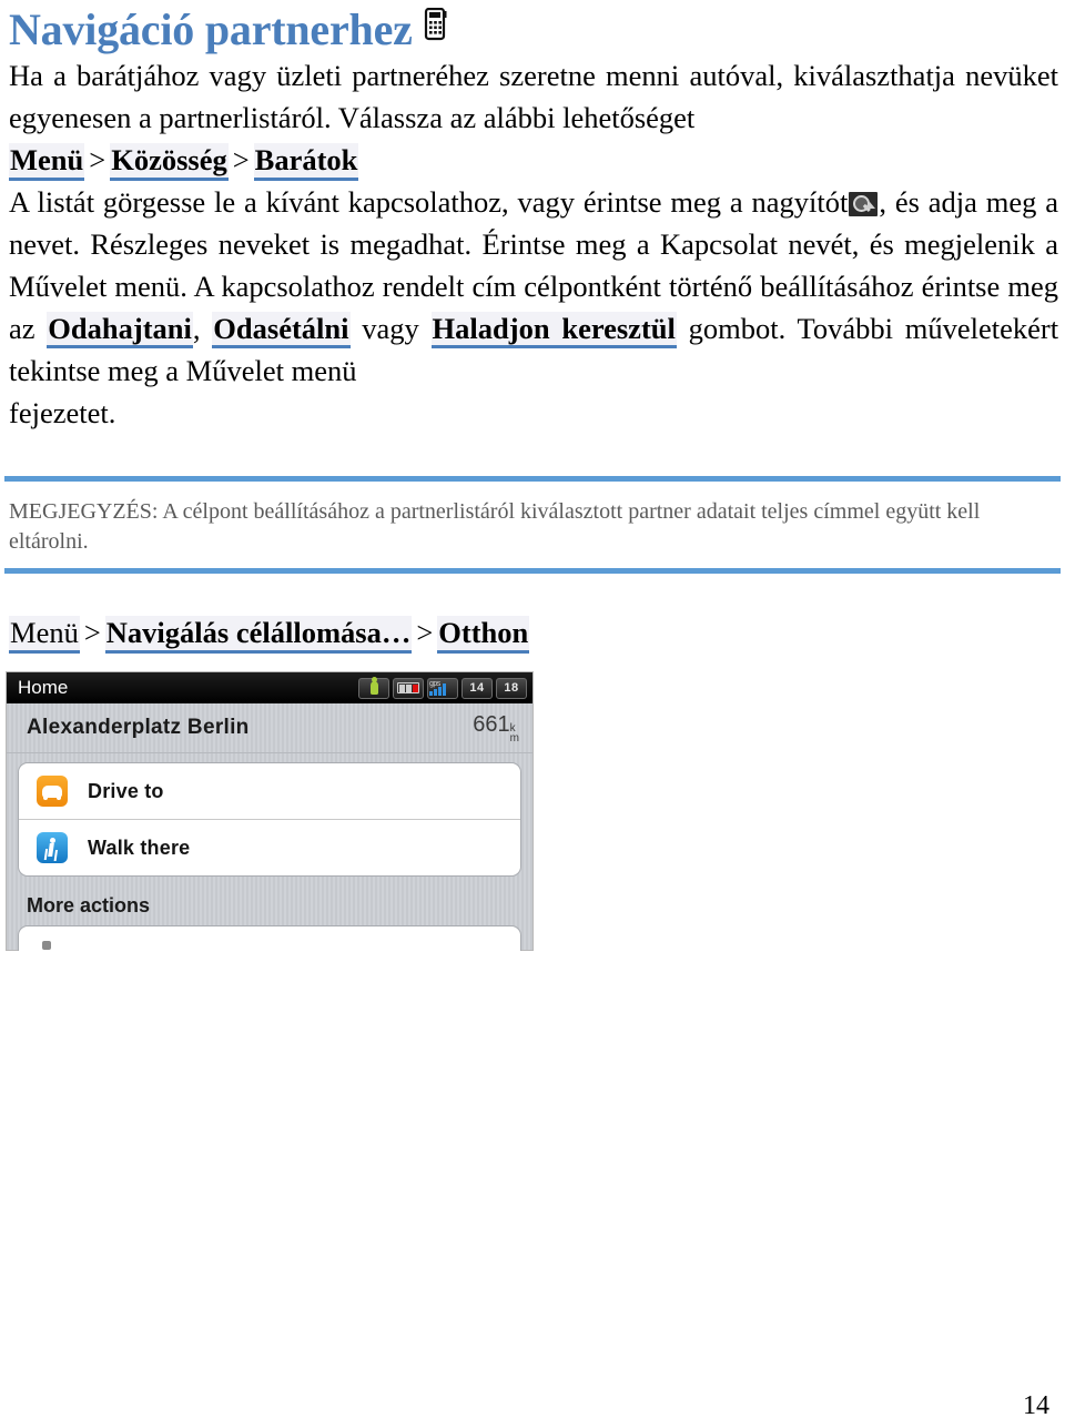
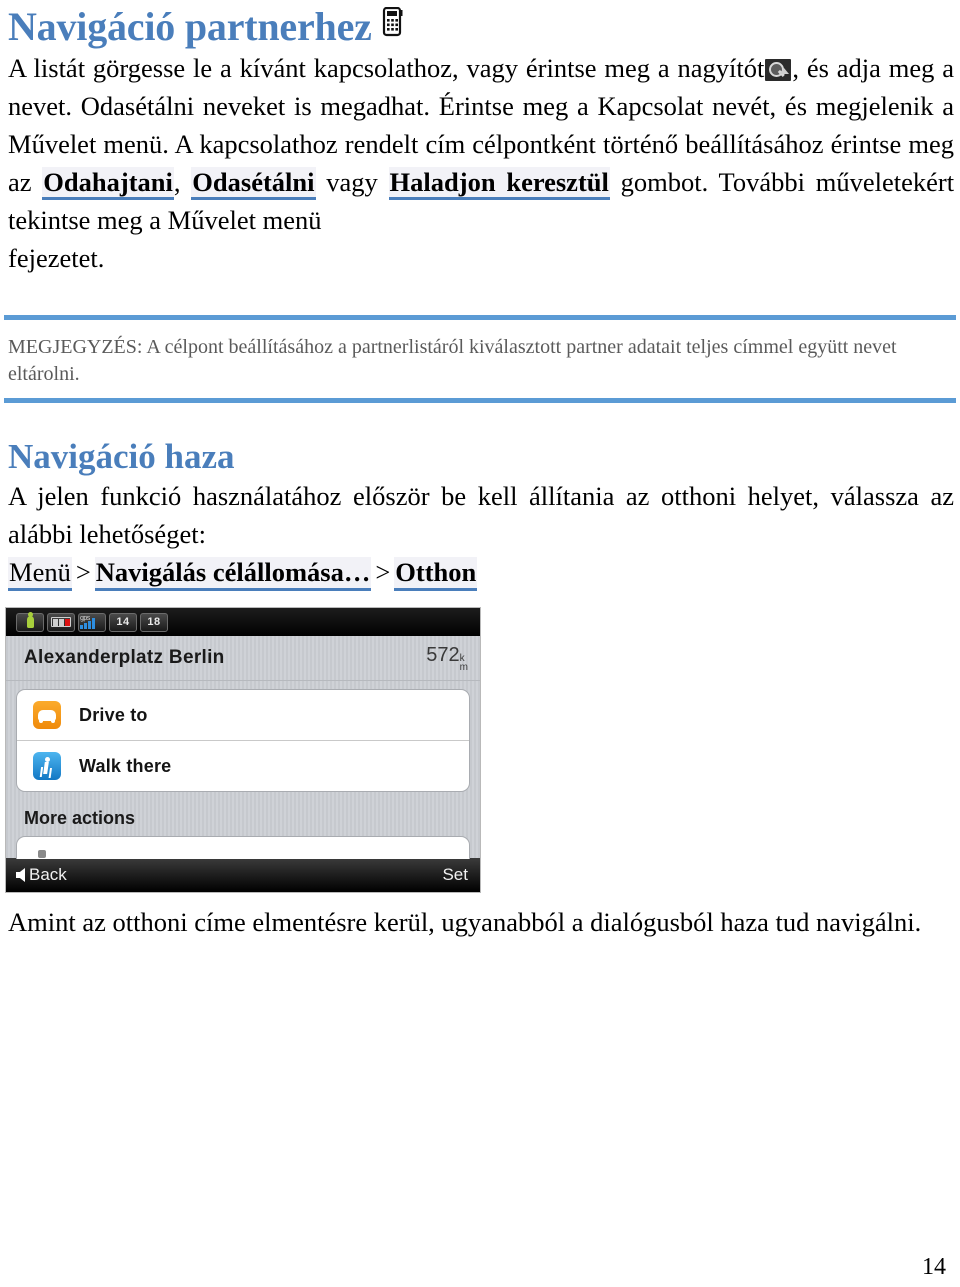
  Navigáció partnerhez
- Ha a barátjához vagy üzleti partneréhez szeretne menni autóval, kiválaszthatja nevüket egyenesen a partnerlistáról. Válassza az alábbi lehetőséget
- Menü > Közösség > Barátok
- A listát görgesse le a kívánt kapcsolathoz, vagy érintse meg a nagyítót , és adja meg a nevet. Részleges neveket is megadhat. Érintse meg a Kapcsolat nevét, és megjelenik a Művelet menü. A kapcsolathoz rendelt cím célpontként történő beállításához érintse meg az Odahajtani, Odasétálni vagy Haladjon keresztül gombot. További műveletekért tekintse meg a Művelet menü
+ A listát görgesse le a kívánt kapcsolathoz, vagy érintse meg a nagyítót , és adja meg a nevet. Odasétálni neveket is megadhat. Érintse meg a Kapcsolat nevét, és megjelenik a Művelet menü. A kapcsolathoz rendelt cím célpontként történő beállításához érintse meg az Odahajtani, Odasétálni vagy Haladjon keresztül gombot. További műveletekért tekintse meg a Művelet menü
  fejezetet.
- MEGJEGYZÉS: A célpont beállításához a partnerlistáról kiválasztott partner adatait teljes címmel együtt kell eltárolni.
+ MEGJEGYZÉS: A célpont beállításához a partnerlistáról kiválasztott partner adatait teljes címmel együtt nevet eltárolni.
+ Navigáció haza
+ A jelen funkció használatához először be kell állítania az otthoni helyet, válassza az alábbi lehetőséget:
  Menü > Navigálás célállomása… > Otthon
- Home
  14
  18
  Alexanderplatz Berlin
- 661
+ 572
  k
  m
  Drive to
  Walk there
  More actions
+ Back
+ Set
+ Amint az otthoni címe elmentésre kerül, ugyanabból a dialógusból haza tud navigálni.
  14
